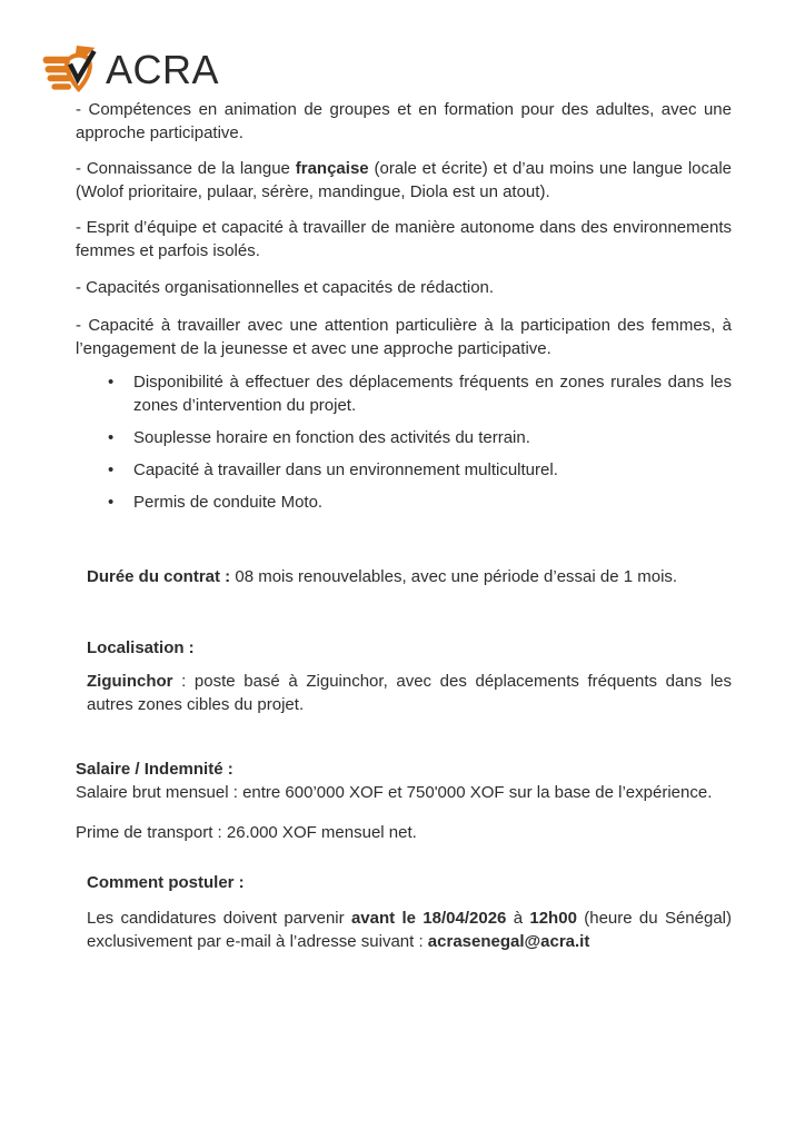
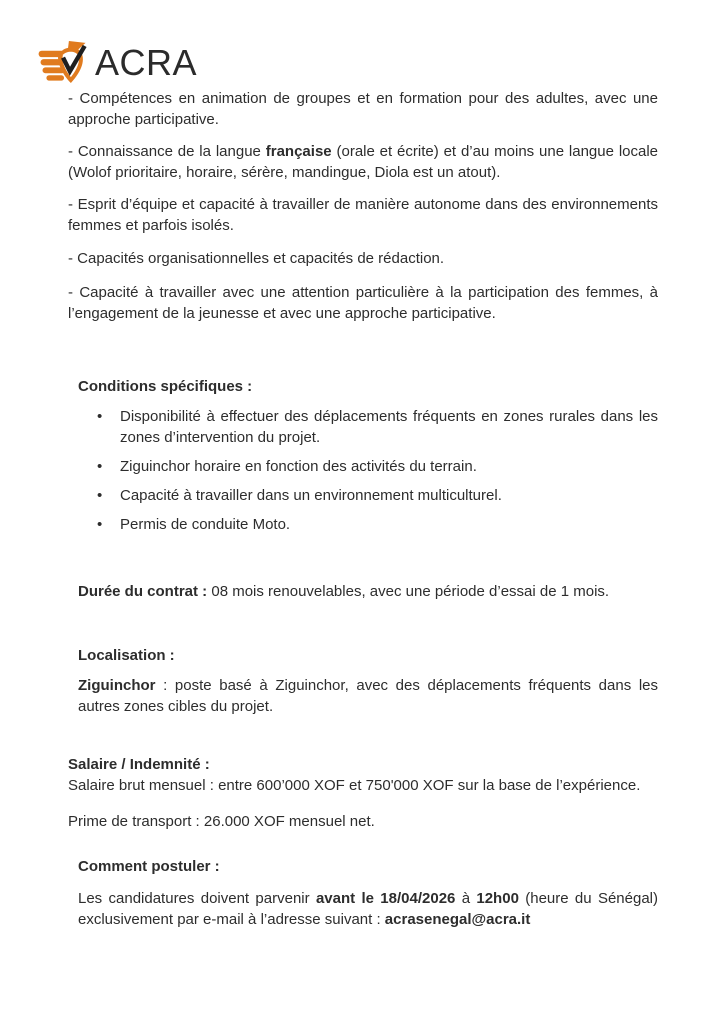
  ACRA
  - Compétences en animation de groupes et en formation pour des adultes, avec une approche participative.
- - Connaissance de la langue française (orale et écrite) et d’au moins une langue locale (Wolof prioritaire, pulaar, sérère, mandingue, Diola est un atout).
+ - Connaissance de la langue française (orale et écrite) et d’au moins une langue locale (Wolof prioritaire, horaire, sérère, mandingue, Diola est un atout).
  - Esprit d’équipe et capacité à travailler de manière autonome dans des environnements femmes et parfois isolés.
  - Capacités organisationnelles et capacités de rédaction.
  - Capacité à travailler avec une attention particulière à la participation des femmes, à l’engagement de la jeunesse et avec une approche participative.
+ Conditions spécifiques :
  •
  Disponibilité à effectuer des déplacements fréquents en zones rurales dans les zones d’intervention du projet.
  •
- Souplesse horaire en fonction des activités du terrain.
+ Ziguinchor horaire en fonction des activités du terrain.
  •
  Capacité à travailler dans un environnement multiculturel.
  •
  Permis de conduite Moto.
  Durée du contrat : 08 mois renouvelables, avec une période d’essai de 1 mois.
  Localisation :
  Ziguinchor : poste basé à Ziguinchor, avec des déplacements fréquents dans les autres zones cibles du projet.
  Salaire / Indemnité :
  Salaire brut mensuel : entre 600’000 XOF et 750'000 XOF sur la base de l’expérience.
  Prime de transport : 26.000 XOF mensuel net.
  Comment postuler :
  Les candidatures doivent parvenir avant le 18/04/2026 à 12h00 (heure du Sénégal) exclusivement par e-mail à l’adresse suivant : acrasenegal@acra.it
